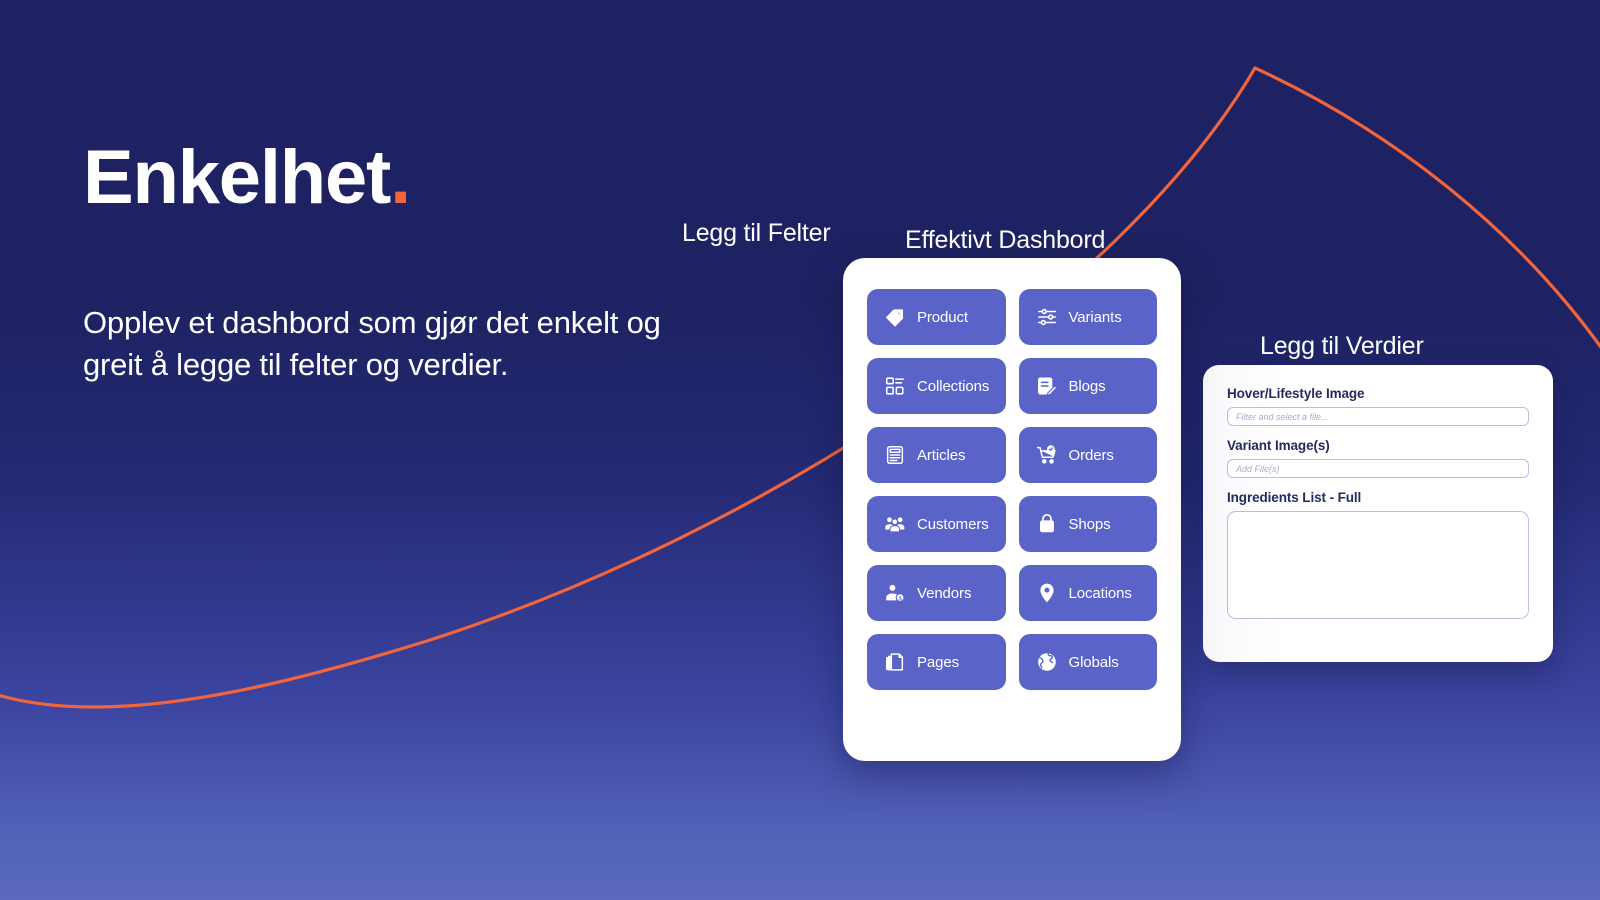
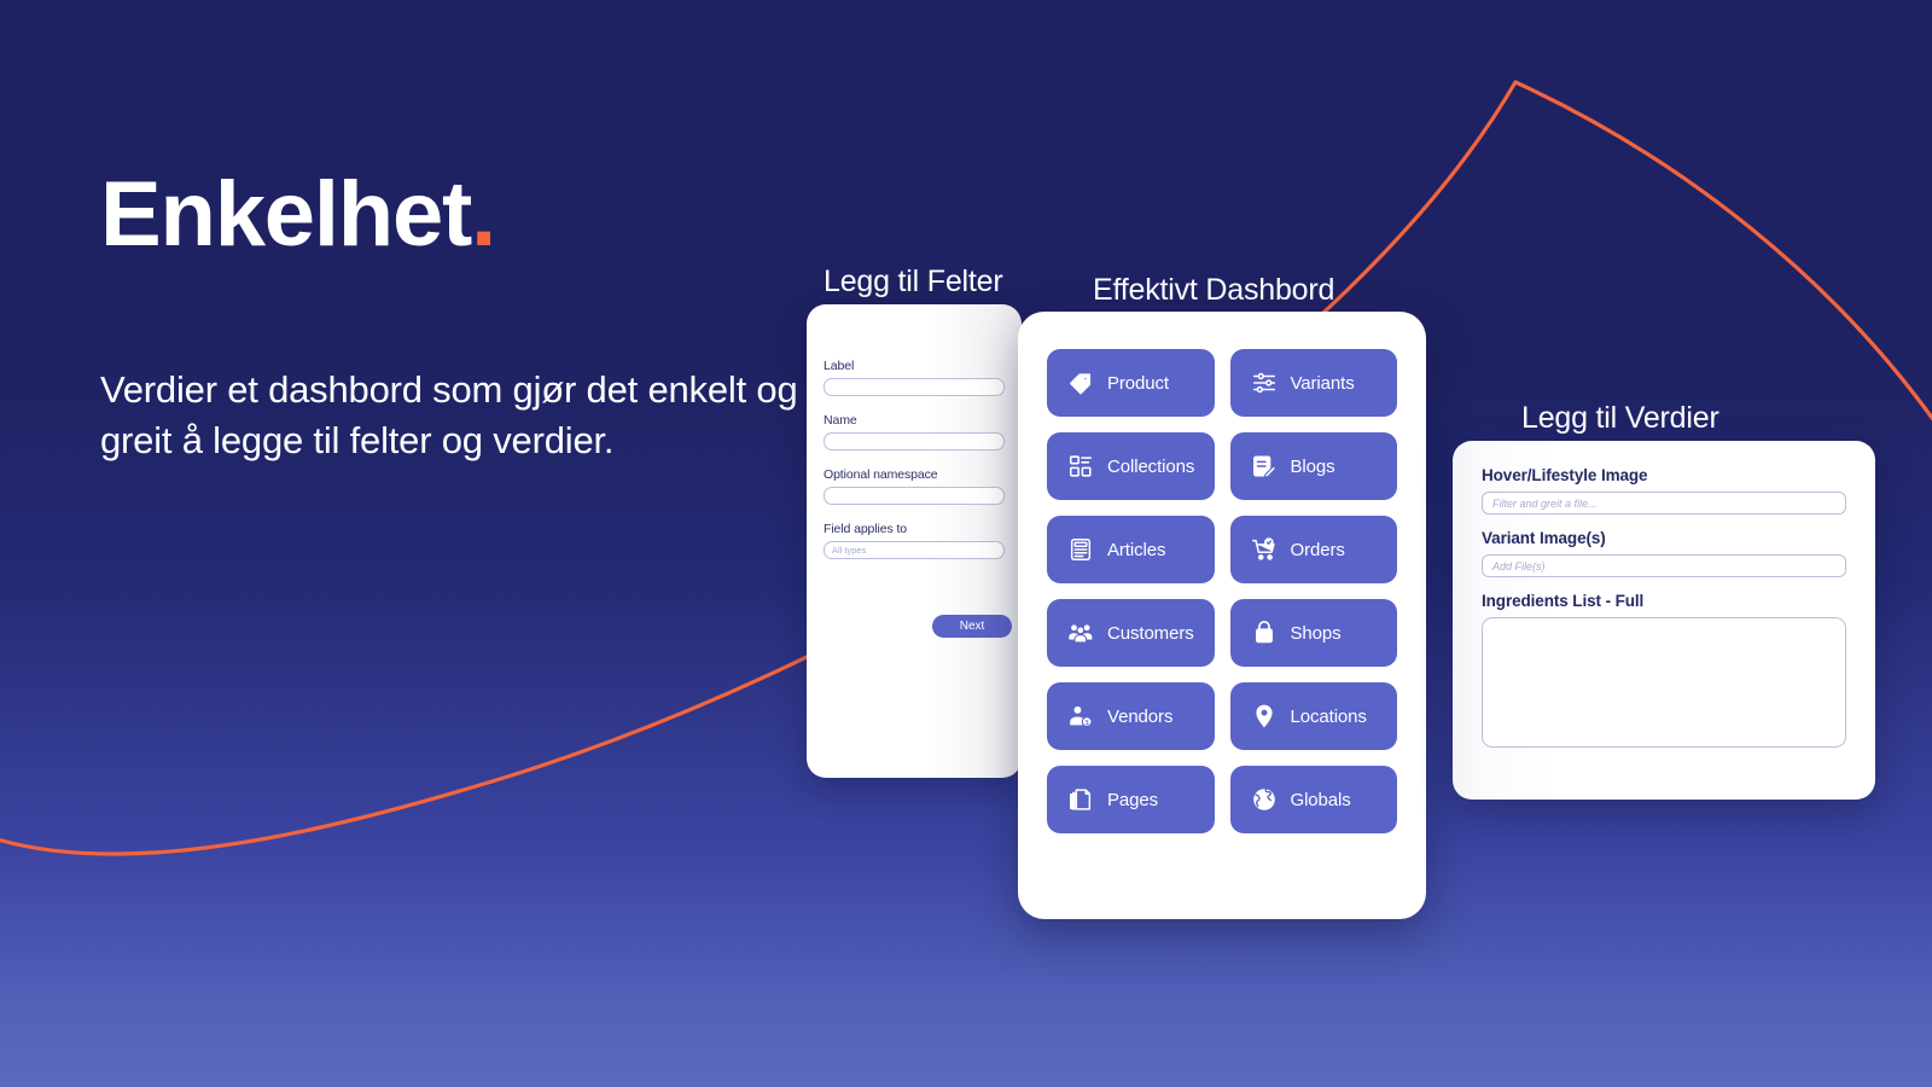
  Enkelhet.
- Opplev et dashbord som gjør det enkelt og greit å legge til felter og verdier.
+ Verdier et dashbord som gjør det enkelt og greit å legge til felter og verdier.
  Legg til Felter
+ Label
+ Name
+ Optional namespace
+ Field applies to
+ All types
+ Next
  Effektivt Dashbord
  Product
  Variants
  Collections
  Blogs
  Articles
  Orders
  Customers
  Shops
  Vendors
  Locations
  Pages
  Globals
  Legg til Verdier
  Hover/Lifestyle Image
- Filter and select a file...
+ Filter and greit a file...
  Variant Image(s)
  Add File(s)
  Ingredients List - Full
